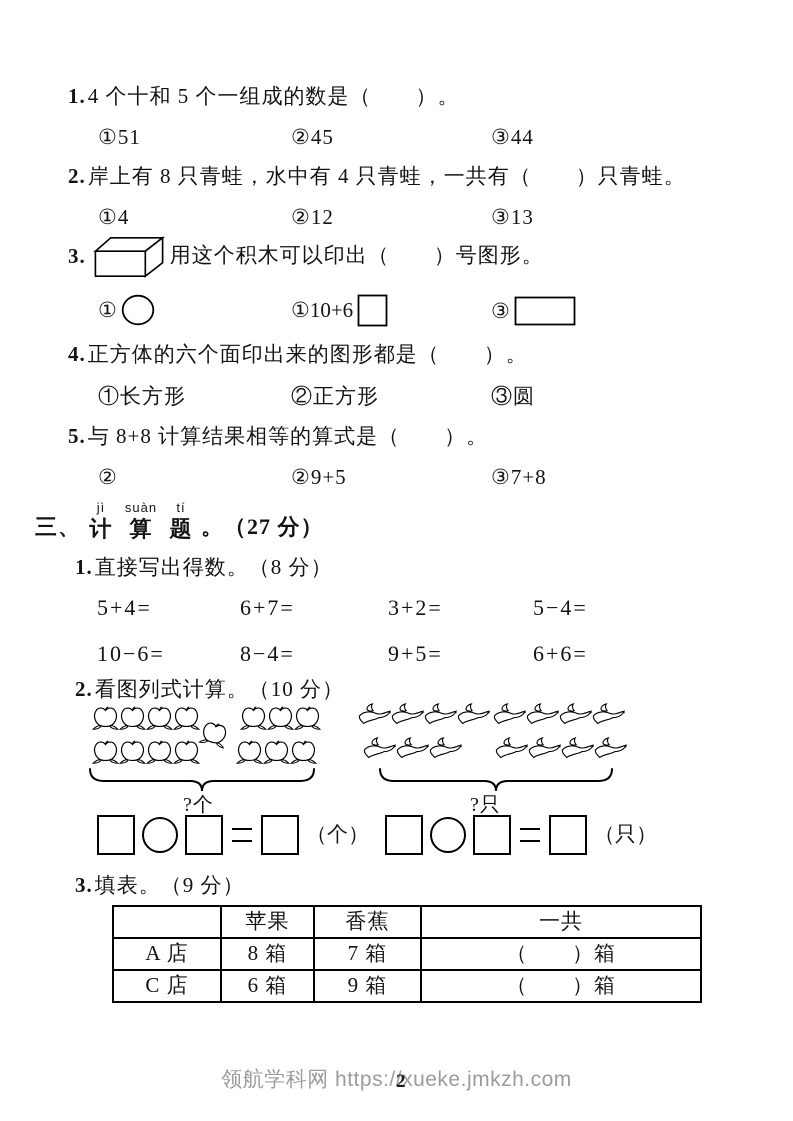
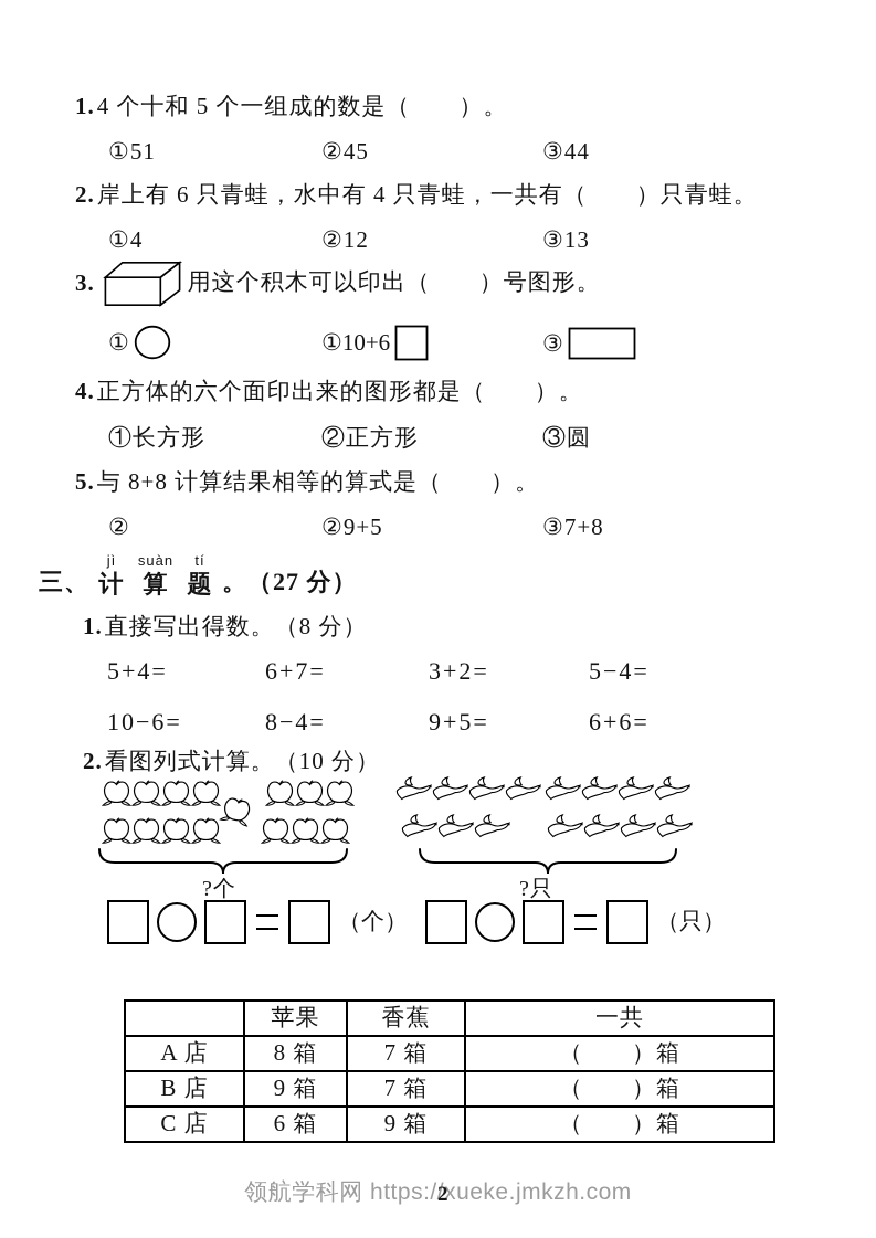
  1.4 个十和 5 个一组成的数是（ ）。
  ①51
  ②45
  ③44
- 2.岸上有 8 只青蛙，水中有 4 只青蛙，一共有（ ）只青蛙。
+ 2.岸上有 6 只青蛙，水中有 4 只青蛙，一共有（ ）只青蛙。
  ①4
  ②12
  ③13
  3.
  用这个积木可以印出（ ）号图形。
  ①
  ①10+6
  ③
  4.正方体的六个面印出来的图形都是（ ）。
  ①长方形
  ②正方形
  ③圆
  5.与 8+8 计算结果相等的算式是（ ）。
  ②
  ②9+5
  ③7+8
  三、
  jì
  计
  suàn
  算
  tí
  题
  。（27 分）
  1.直接写出得数。（8 分）
  2.看图列式计算。（10 分）
  ?个
  ?只
  （个）
  （只）
- 3.填表。（9 分）
  	苹果	香蕉	一共
  A 店	8 箱	7 箱	（ ）箱
+ B 店	9 箱	7 箱	（ ）箱
  C 店	6 箱	9 箱	（ ）箱
  领航学科网 https://xueke.jmkzh.com
  2
  5+4=
  6+7=
  3+2=
  5−4=
  10−6=
  8−4=
  9+5=
  6+6=
